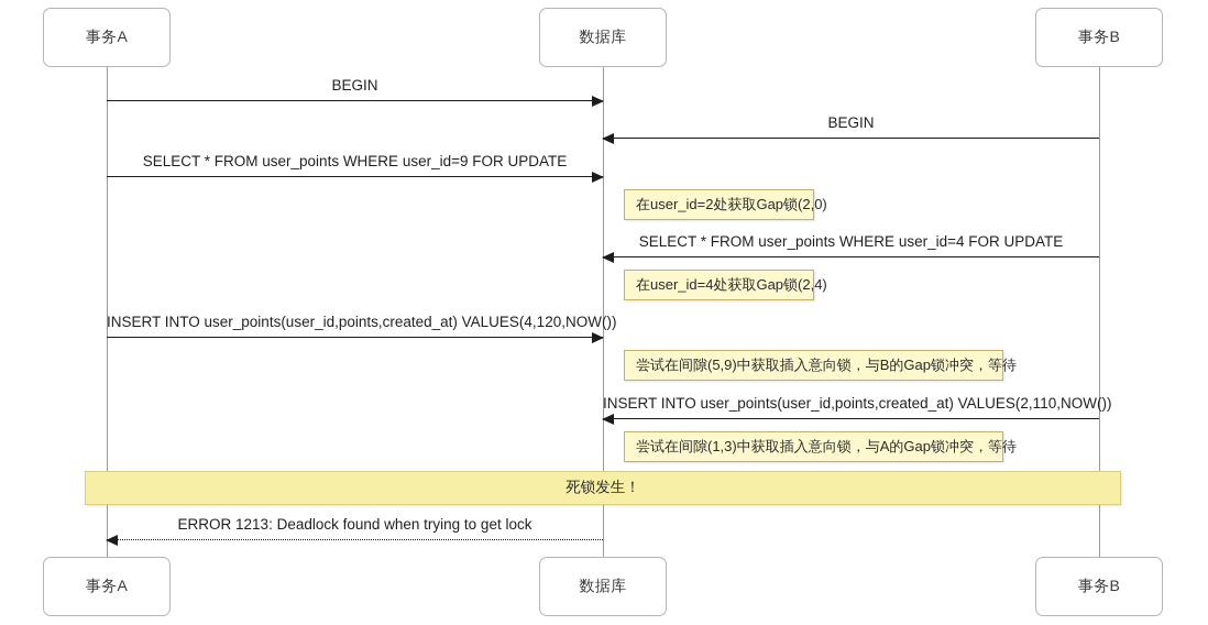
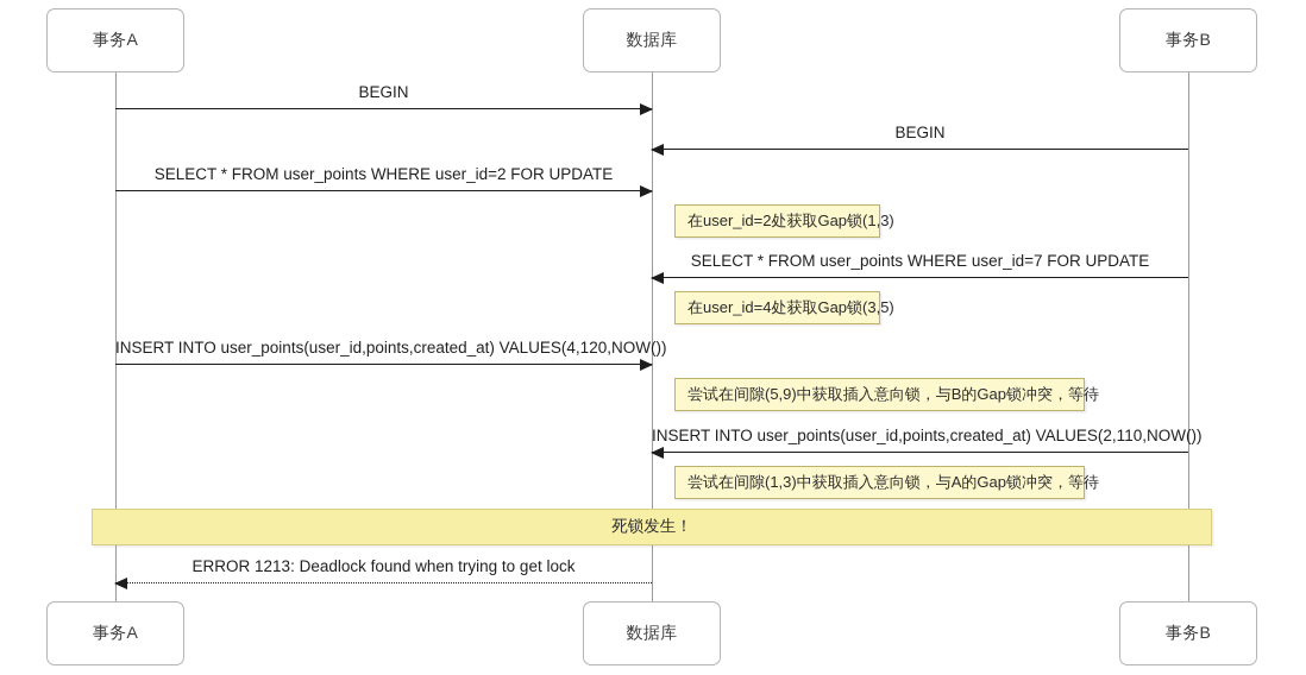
  事务A
  数据库
  事务B
  事务A
  数据库
  事务B
  BEGIN
  BEGIN
- SELECT * FROM user_points WHERE user_id=9 FOR UPDATE
+ SELECT * FROM user_points WHERE user_id=2 FOR UPDATE
- SELECT * FROM user_points WHERE user_id=4 FOR UPDATE
+ SELECT * FROM user_points WHERE user_id=7 FOR UPDATE
  INSERT INTO user_points(user_id,points,created_at) VALUES(4,120,NOW())
  INSERT INTO user_points(user_id,points,created_at) VALUES(2,110,NOW())
  ERROR 1213: Deadlock found when trying to get lock
- 在user_id=2处获取Gap锁(2,0)
+ 在user_id=2处获取Gap锁(1,3)
- 在user_id=4处获取Gap锁(2,4)
+ 在user_id=4处获取Gap锁(3,5)
  尝试在间隙(5,9)中获取插入意向锁，与B的Gap锁冲突，等待
  尝试在间隙(1,3)中获取插入意向锁，与A的Gap锁冲突，等待
  死锁发生！
